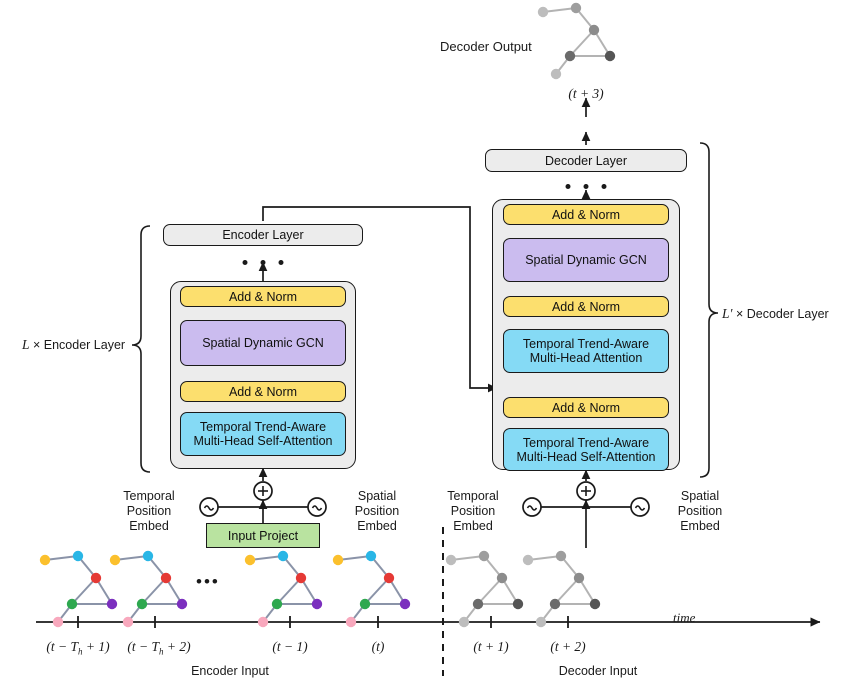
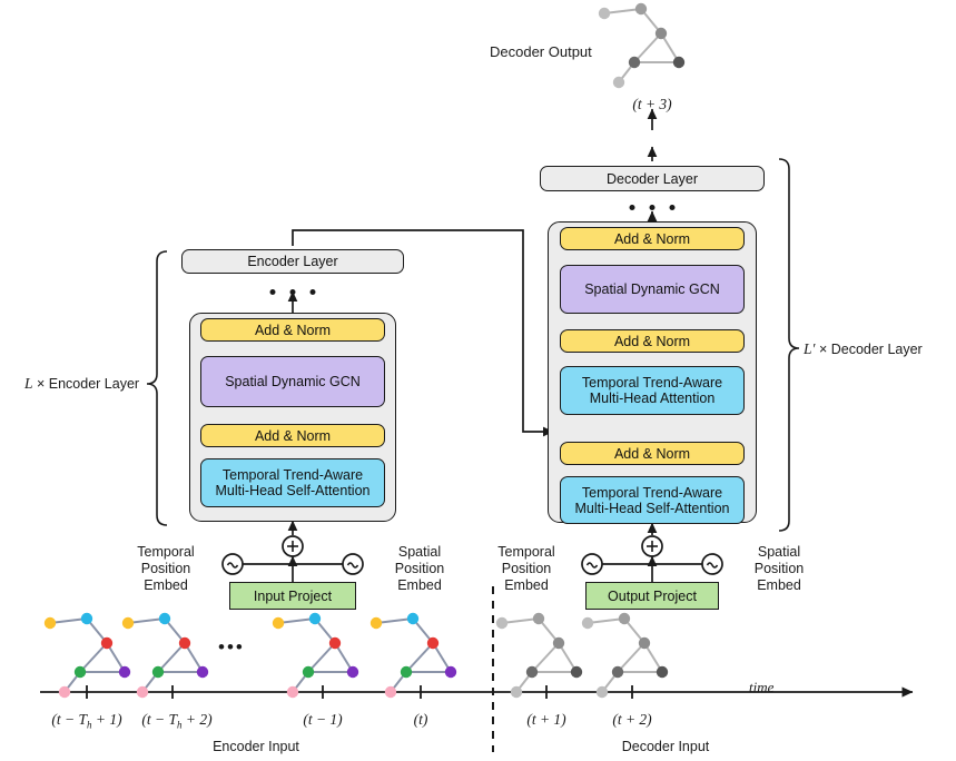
  Encoder Layer
  Add & Norm
  Spatial Dynamic GCN
  Add & Norm
  Temporal Trend-Aware
  Multi-Head Self-Attention
  L × Encoder Layer
  Temporal
  Position
  Embed
  Spatial
  Position
  Embed
  Input Project
  •••
  (t − Th + 1)
  (t − Th + 2)
  (t − 1)
  (t)
  Encoder Input
  Decoder Layer
  Add & Norm
  Spatial Dynamic GCN
  Add & Norm
  Temporal Trend-Aware
  Multi-Head Attention
  Add & Norm
  Temporal Trend-Aware
  Multi-Head Self-Attention
  L′ × Decoder Layer
  Temporal
  Position
  Embed
  Spatial
  Position
  Embed
+ Output Project
  (t + 1)
  (t + 2)
  Decoder Input
  time
  Decoder Output
  (t + 3)
